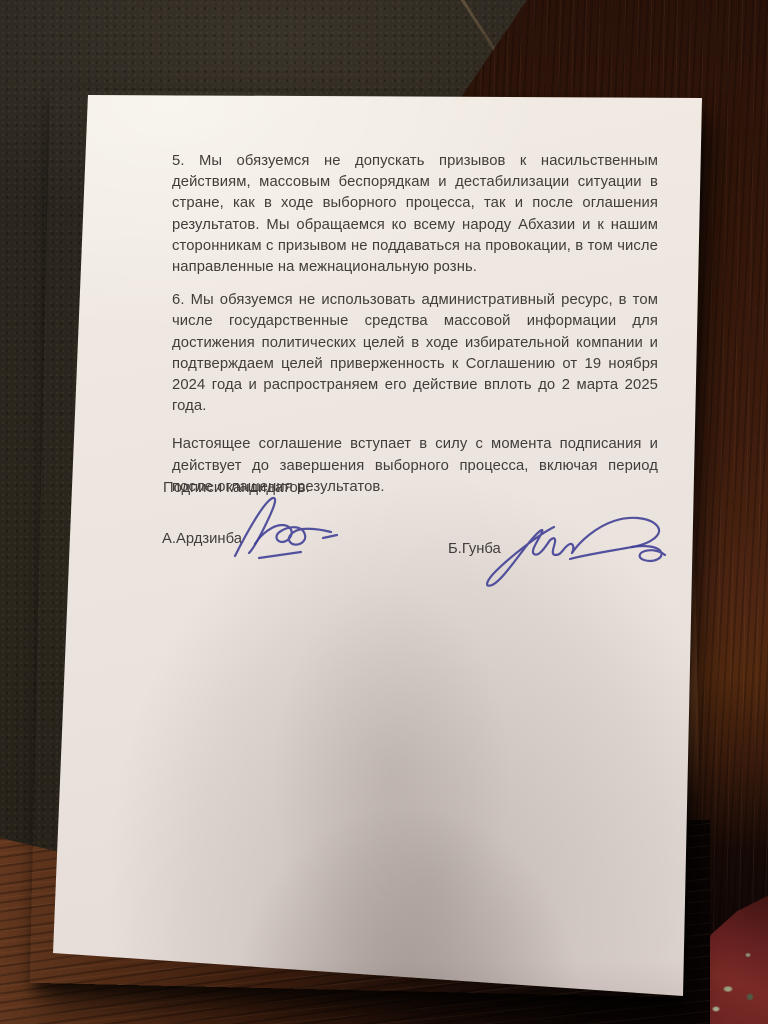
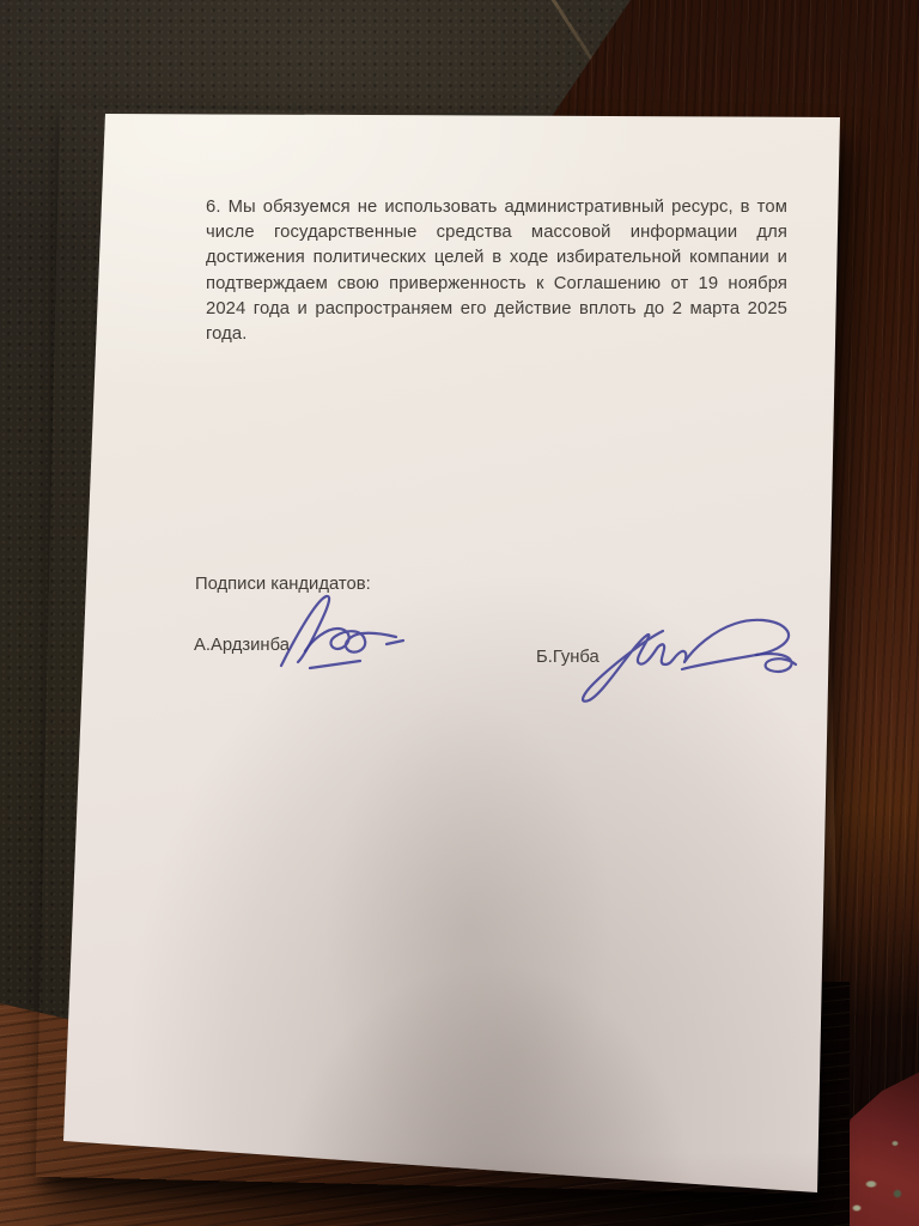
- 5. Мы обязуемся не допускать призывов к насильственным действиям, массовым беспорядкам и дестабилизации ситуации в стране, как в ходе выборного процесса, так и после оглашения результатов. Мы обращаемся ко всему народу Абхазии и к нашим сторонникам с призывом не поддаваться на провокации, в том числе направленные на межнациональную рознь.
- 6. Мы обязуемся не использовать административный ресурс, в том числе государственные средства массовой информации для достижения политических целей в ходе избирательной компании и подтверждаем целей приверженность к Соглашению от 19 ноября 2024 года и распространяем его действие вплоть до 2 марта 2025 года.
+ 6. Мы обязуемся не использовать административный ресурс, в том числе государственные средства массовой информации для достижения политических целей в ходе избирательной компании и подтверждаем свою приверженность к Соглашению от 19 ноября 2024 года и распространяем его действие вплоть до 2 марта 2025 года.
- Настоящее соглашение вступает в силу с момента подписания и действует до завершения выборного процесса, включая период после оглашения результатов.
  Подписи кандидатов:
  А.Ардзинба
  Б.Гунба
